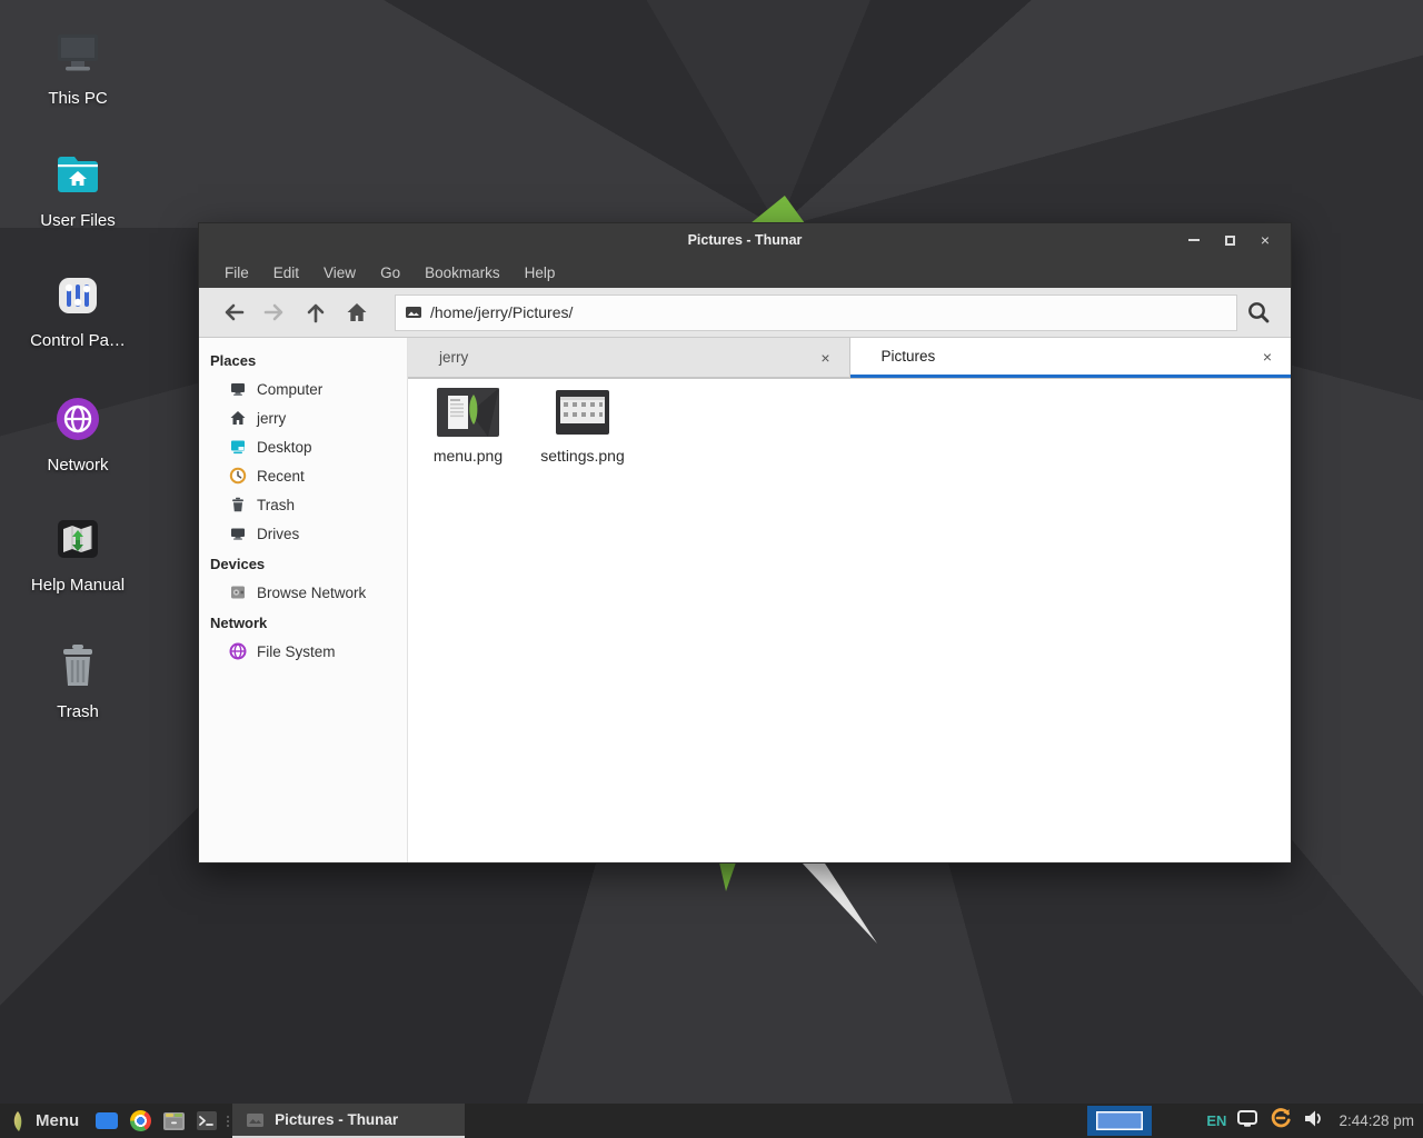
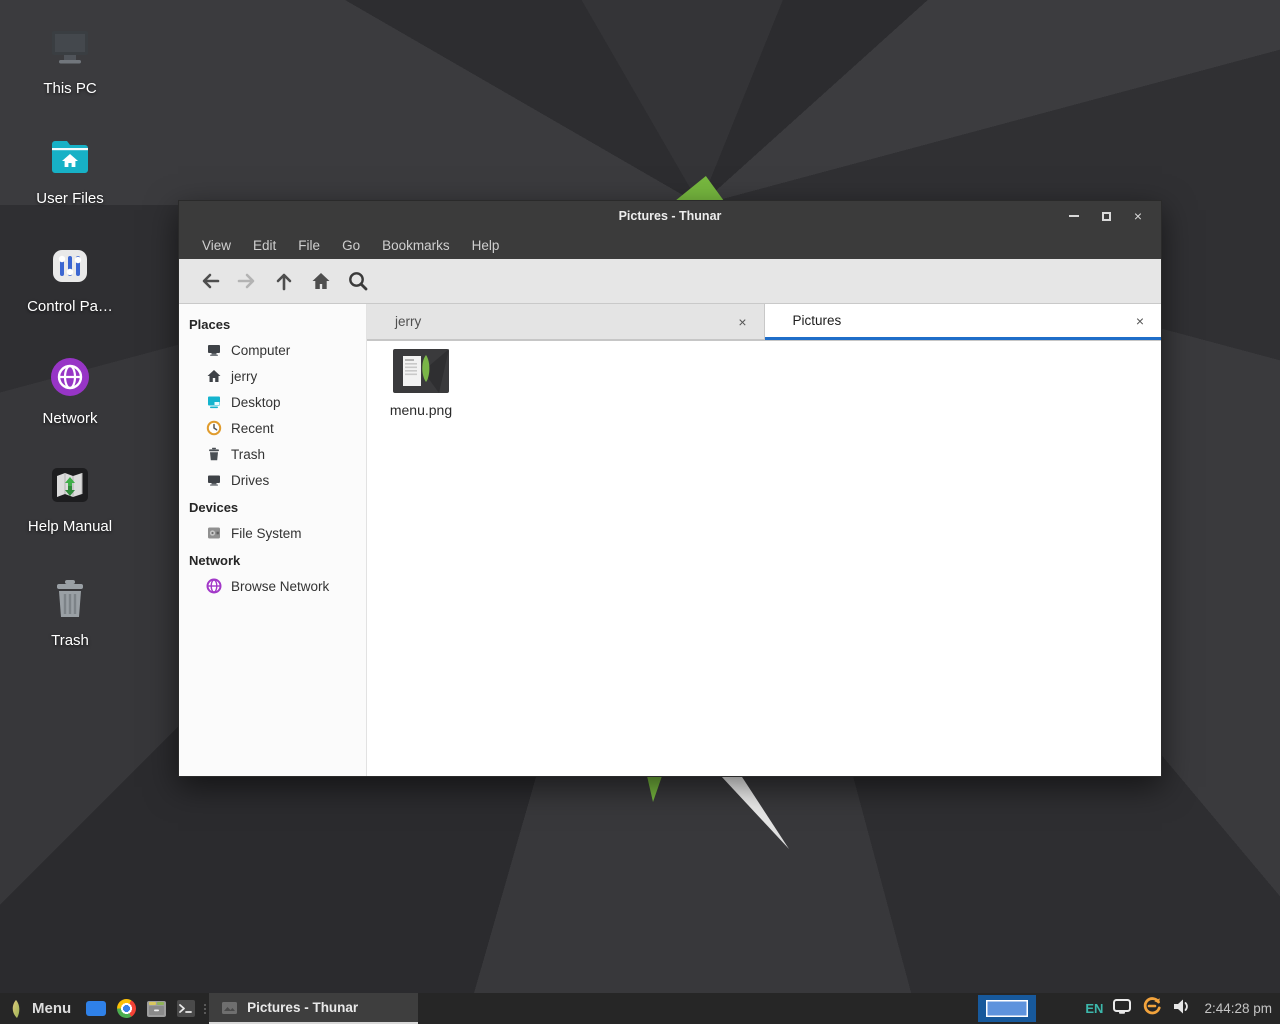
  This PC
  User Files
  Control Pa…
  Network
  Help Manual
  Trash
  Pictures - Thunar
  ×
- File
+ View
  Edit
- View
+ File
  Go
  Bookmarks
  Help
- /home/jerry/Pictures/
  Places
  Computer
  jerry
  Desktop
  Recent
  Trash
  Drives
  Devices
- Browse Network
+ File System
  Network
- File System
+ Browse Network
  jerry
  ×
  Pictures
  ×
  menu.png
- settings.png
  Menu
  Pictures - Thunar
  EN
  2:44:28 pm
